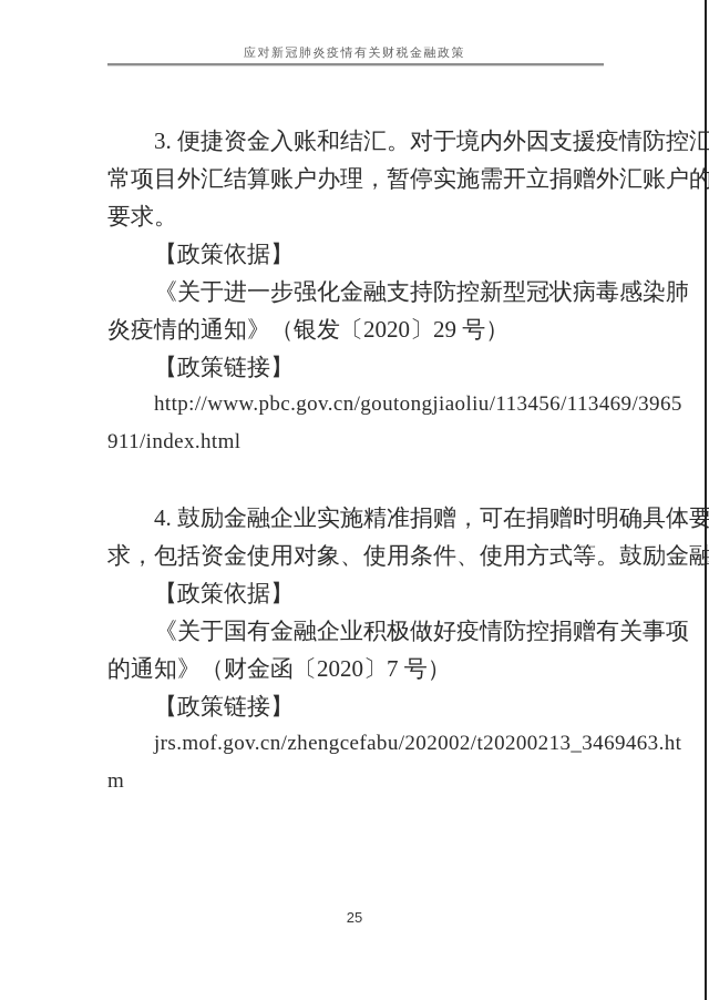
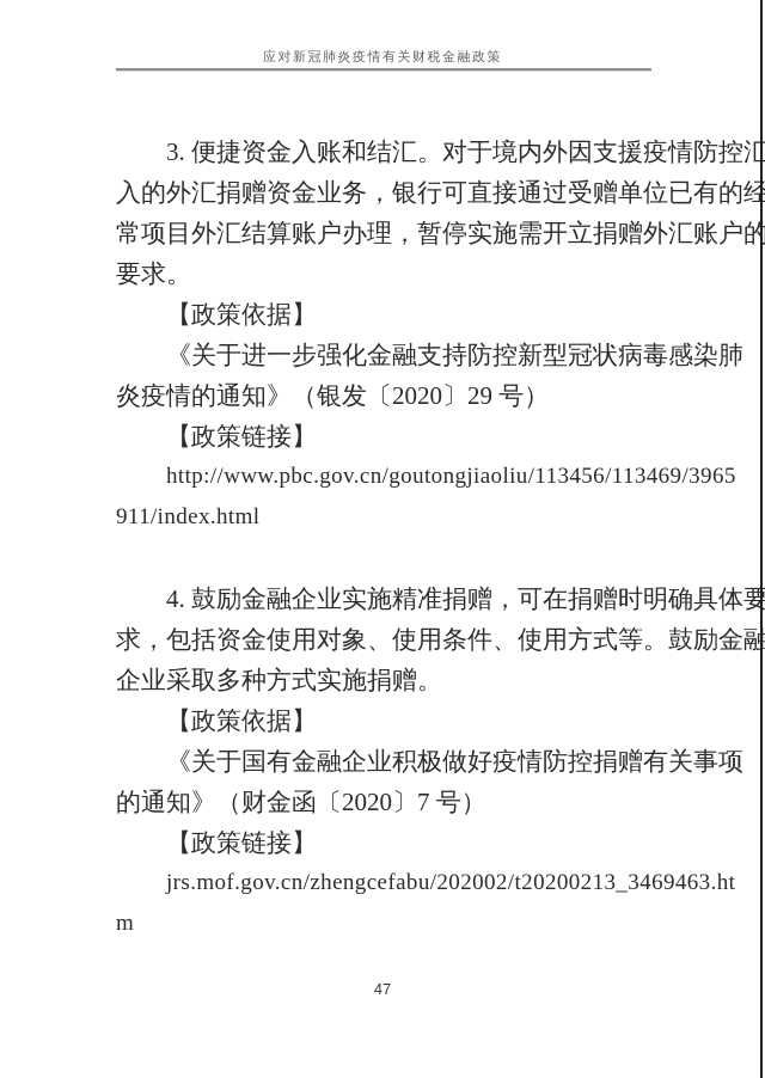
  应对新冠肺炎疫情有关财税金融政策
  3. 便捷资金入账和结汇。对于境内外因支援疫情防控汇
+ 入的外汇捐赠资金业务，银行可直接通过受赠单位已有的经
  常项目外汇结算账户办理，暂停实施需开立捐赠外汇账户的
  要求。
  【政策依据】
  《关于进一步强化金融支持防控新型冠状病毒感染肺
  炎疫情的通知》（银发〔2020〕29 号）
  【政策链接】
  http://www.pbc.gov.cn/goutongjiaoliu/113456/113469/3965
  911/index.html
  4. 鼓励金融企业实施精准捐赠，可在捐赠时明确具体要
  求，包括资金使用对象、使用条件、使用方式等。鼓励金融
+ 企业采取多种方式实施捐赠。
  【政策依据】
  《关于国有金融企业积极做好疫情防控捐赠有关事项
  的通知》（财金函〔2020〕7 号）
  【政策链接】
  jrs.mof.gov.cn/zhengcefabu/202002/t20200213_3469463.ht
  m
- 25
+ 47
